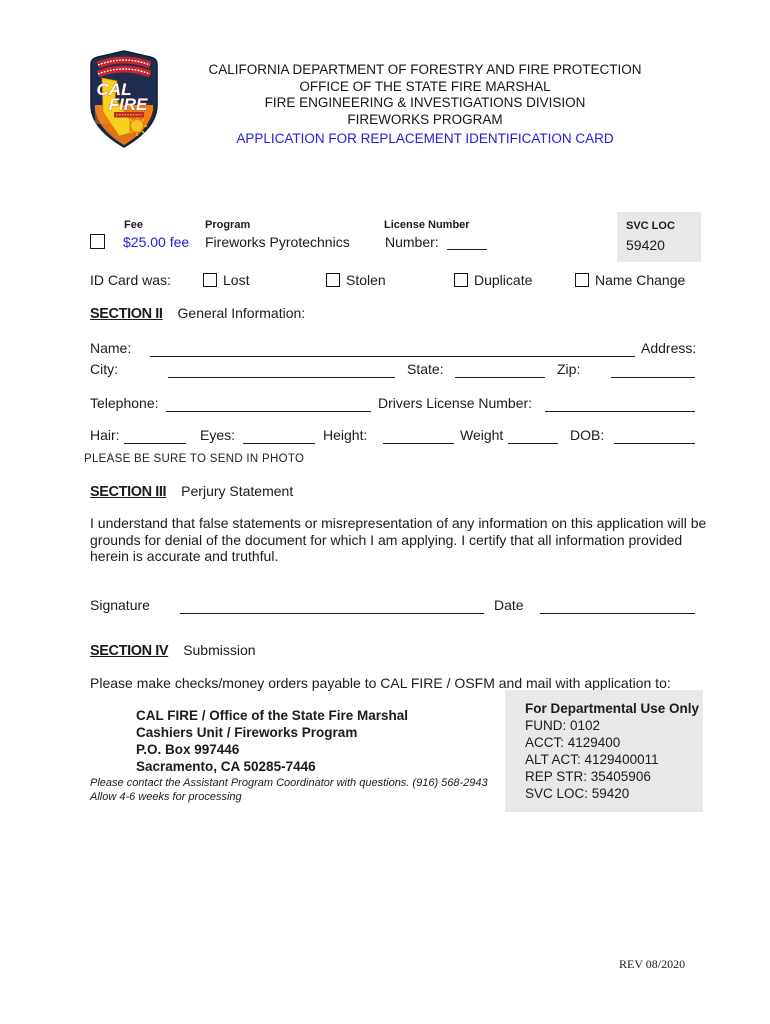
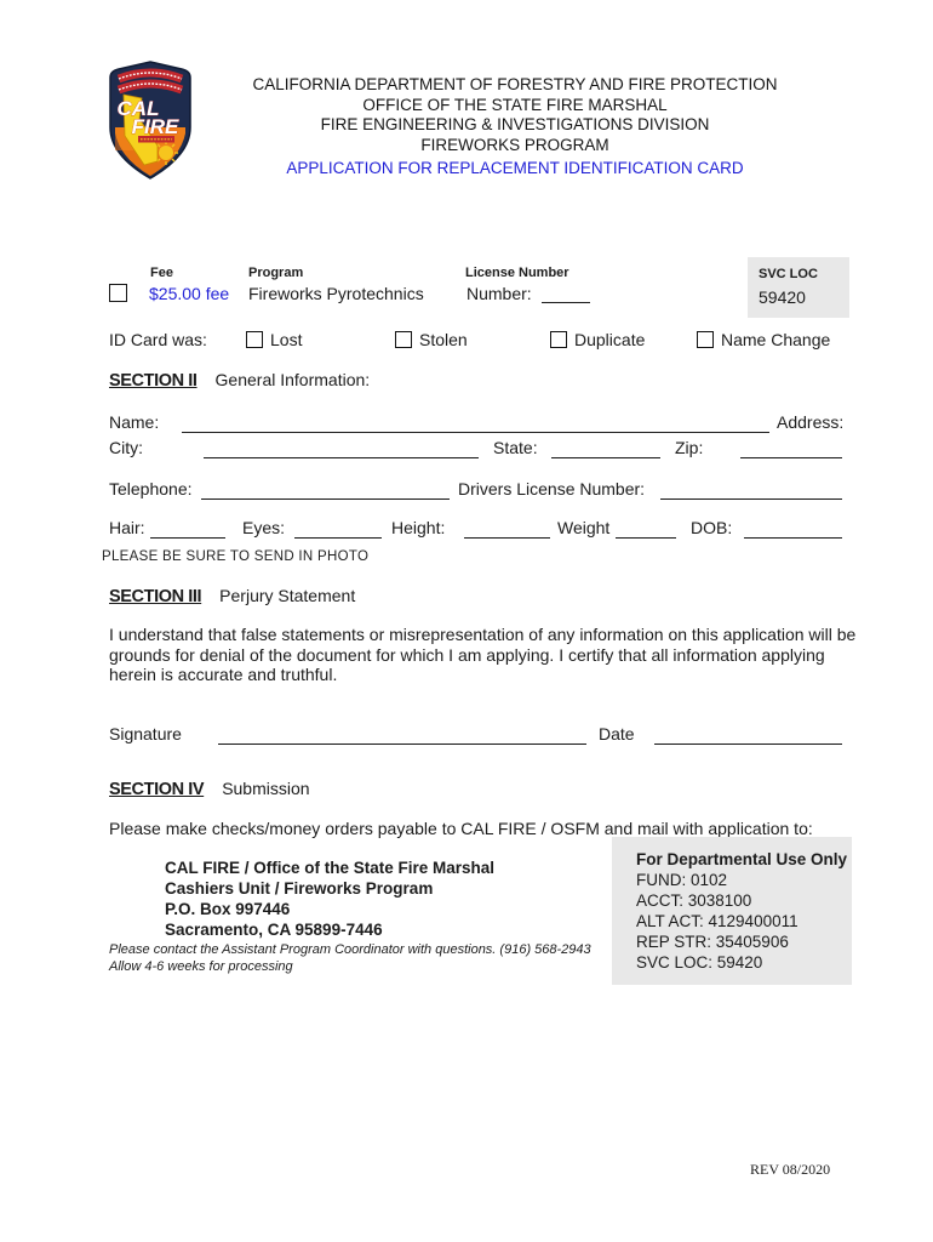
  CAL
  FIRE
  CALIFORNIA DEPARTMENT OF FORESTRY AND FIRE PROTECTION
  OFFICE OF THE STATE FIRE MARSHAL
  FIRE ENGINEERING & INVESTIGATIONS DIVISION
  FIREWORKS PROGRAM
  APPLICATION FOR REPLACEMENT IDENTIFICATION CARD
  Fee
  Program
  License Number
  SVC LOC
  59420
  $25.00 fee
  Fireworks Pyrotechnics
  Number:
  ID Card was:
  Lost
  Stolen
  Duplicate
  Name Change
  SECTION II General Information:
  Name:
  Address:
  City:
  State:
  Zip:
  Telephone:
  Drivers License Number:
  Hair:
  Eyes:
  Height:
  Weight
  DOB:
  PLEASE BE SURE TO SEND IN PHOTO
  SECTION III Perjury Statement
- I understand that false statements or misrepresentation of any information on this application will be grounds for denial of the document for which I am applying. I certify that all information provided herein is accurate and truthful.
+ I understand that false statements or misrepresentation of any information on this application will be grounds for denial of the document for which I am applying. I certify that all information applying herein is accurate and truthful.
  Signature
  Date
  SECTION IV Submission
  Please make checks/money orders payable to CAL FIRE / OSFM and mail with application to:
  CAL FIRE / Office of the State Fire Marshal
  Cashiers Unit / Fireworks Program
  P.O. Box 997446
- Sacramento, CA 50285-7446
+ Sacramento, CA 95899-7446
  Please contact the Assistant Program Coordinator with questions. (916) 568-2943
  Allow 4-6 weeks for processing
  For Departmental Use Only
  FUND: 0102
- ACCT: 4129400
+ ACCT: 3038100
  ALT ACT: 4129400011
  REP STR: 35405906
  SVC LOC: 59420
  REV 08/2020
